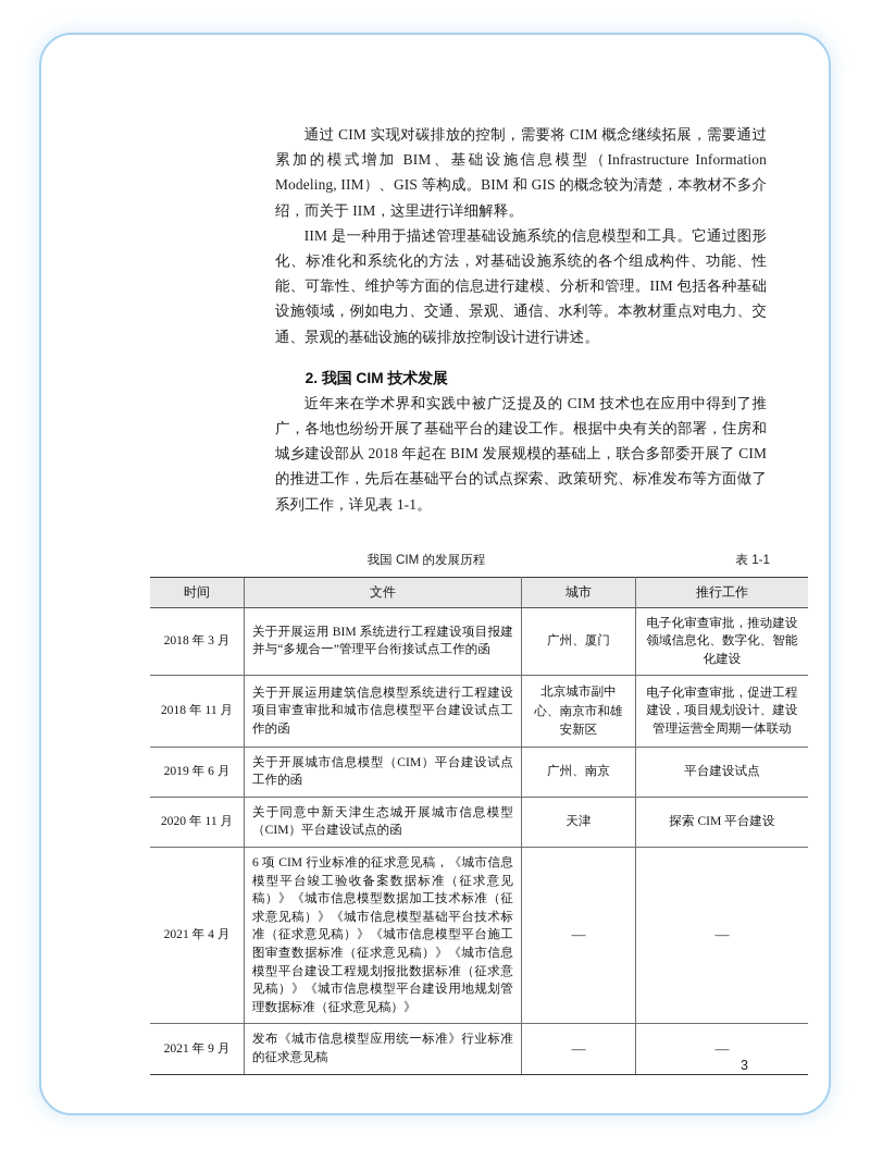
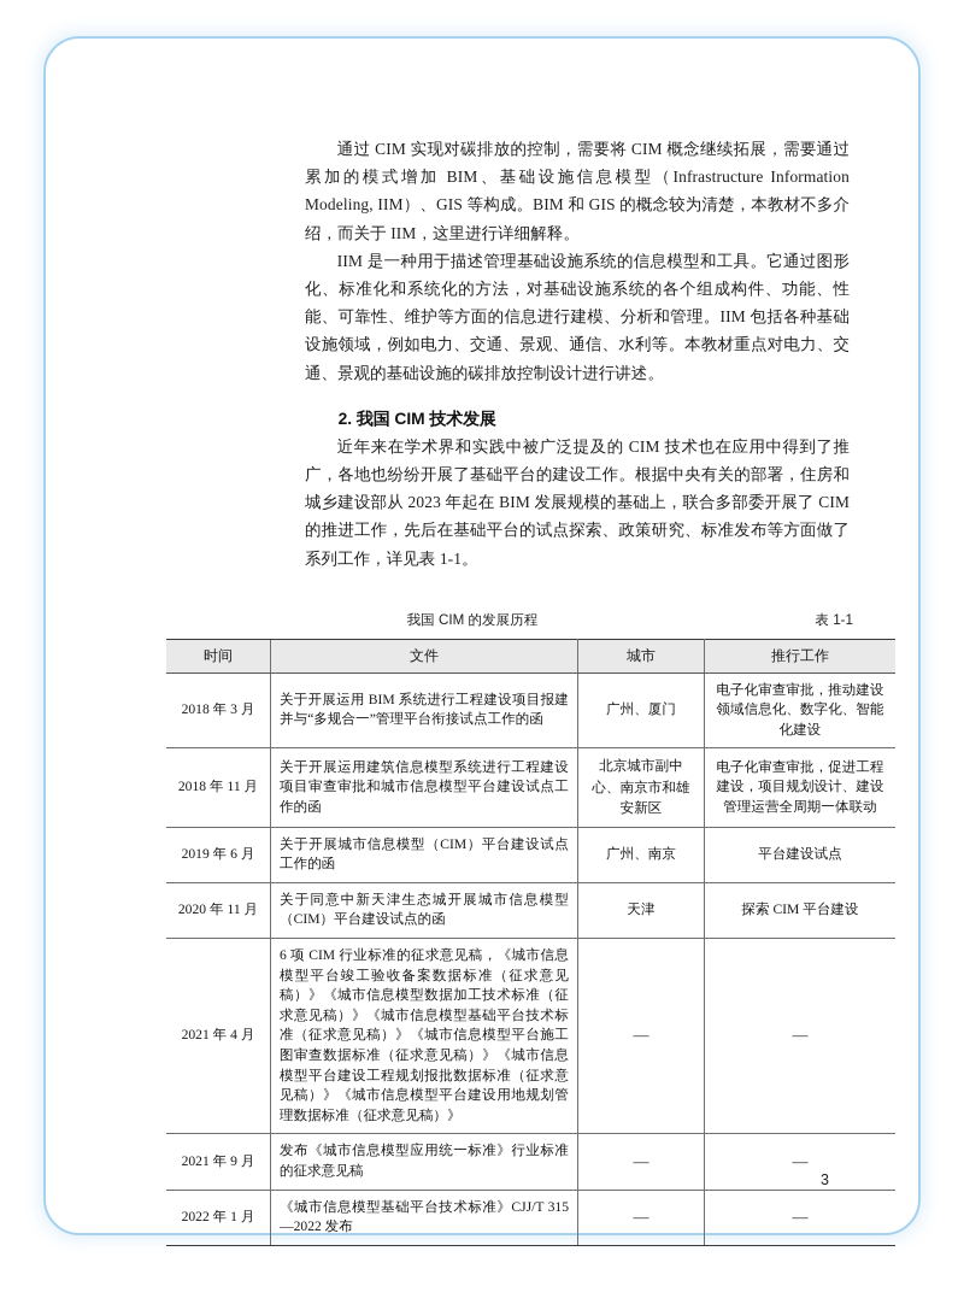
  通过 CIM 实现对碳排放的控制，需要将 CIM 概念继续拓展，需要通过累加的模式增加 BIM、基础设施信息模型（Infrastructure Information Modeling, IIM）、GIS 等构成。BIM 和 GIS 的概念较为清楚，本教材不多介绍，而关于 IIM，这里进行详细解释。
  IIM 是一种用于描述管理基础设施系统的信息模型和工具。它通过图形化、标准化和系统化的方法，对基础设施系统的各个组成构件、功能、性能、可靠性、维护等方面的信息进行建模、分析和管理。IIM 包括各种基础设施领域，例如电力、交通、景观、通信、水利等。本教材重点对电力、交通、景观的基础设施的碳排放控制设计进行讲述。
  2. 我国 CIM 技术发展
- 近年来在学术界和实践中被广泛提及的 CIM 技术也在应用中得到了推广，各地也纷纷开展了基础平台的建设工作。根据中央有关的部署，住房和城乡建设部从 2018 年起在 BIM 发展规模的基础上，联合多部委开展了 CIM 的推进工作，先后在基础平台的试点探索、政策研究、标准发布等方面做了系列工作，详见表 1-1。
+ 近年来在学术界和实践中被广泛提及的 CIM 技术也在应用中得到了推广，各地也纷纷开展了基础平台的建设工作。根据中央有关的部署，住房和城乡建设部从 2023 年起在 BIM 发展规模的基础上，联合多部委开展了 CIM 的推进工作，先后在基础平台的试点探索、政策研究、标准发布等方面做了系列工作，详见表 1-1。
  我国 CIM 的发展历程
  表 1-1
  时间	文件	城市	推行工作
  2018 年 3 月	关于开展运用 BIM 系统进行工程建设项目报建并与“多规合一”管理平台衔接试点工作的函	广州、厦门	电子化审查审批，推动建设领域信息化、数字化、智能化建设
  2018 年 11 月	关于开展运用建筑信息模型系统进行工程建设项目审查审批和城市信息模型平台建设试点工作的函	北京城市副中心、南京市和雄安新区	电子化审查审批，促进工程建设，项目规划设计、建设管理运营全周期一体联动
  2019 年 6 月	关于开展城市信息模型（CIM）平台建设试点工作的函	广州、南京	平台建设试点
  2020 年 11 月	关于同意中新天津生态城开展城市信息模型（CIM）平台建设试点的函	天津	探索 CIM 平台建设
  2021 年 4 月	6 项 CIM 行业标准的征求意见稿，《城市信息模型平台竣工验收备案数据标准（征求意见稿）》《城市信息模型数据加工技术标准（征求意见稿）》《城市信息模型基础平台技术标准（征求意见稿）》《城市信息模型平台施工图审查数据标准（征求意见稿）》《城市信息模型平台建设工程规划报批数据标准（征求意见稿）》《城市信息模型平台建设用地规划管理数据标准（征求意见稿）》	—	—
  2021 年 9 月	发布《城市信息模型应用统一标准》行业标准的征求意见稿	—	—
+ 2022 年 1 月	《城市信息模型基础平台技术标准》CJJ/T 315—2022 发布	—	—
  3
